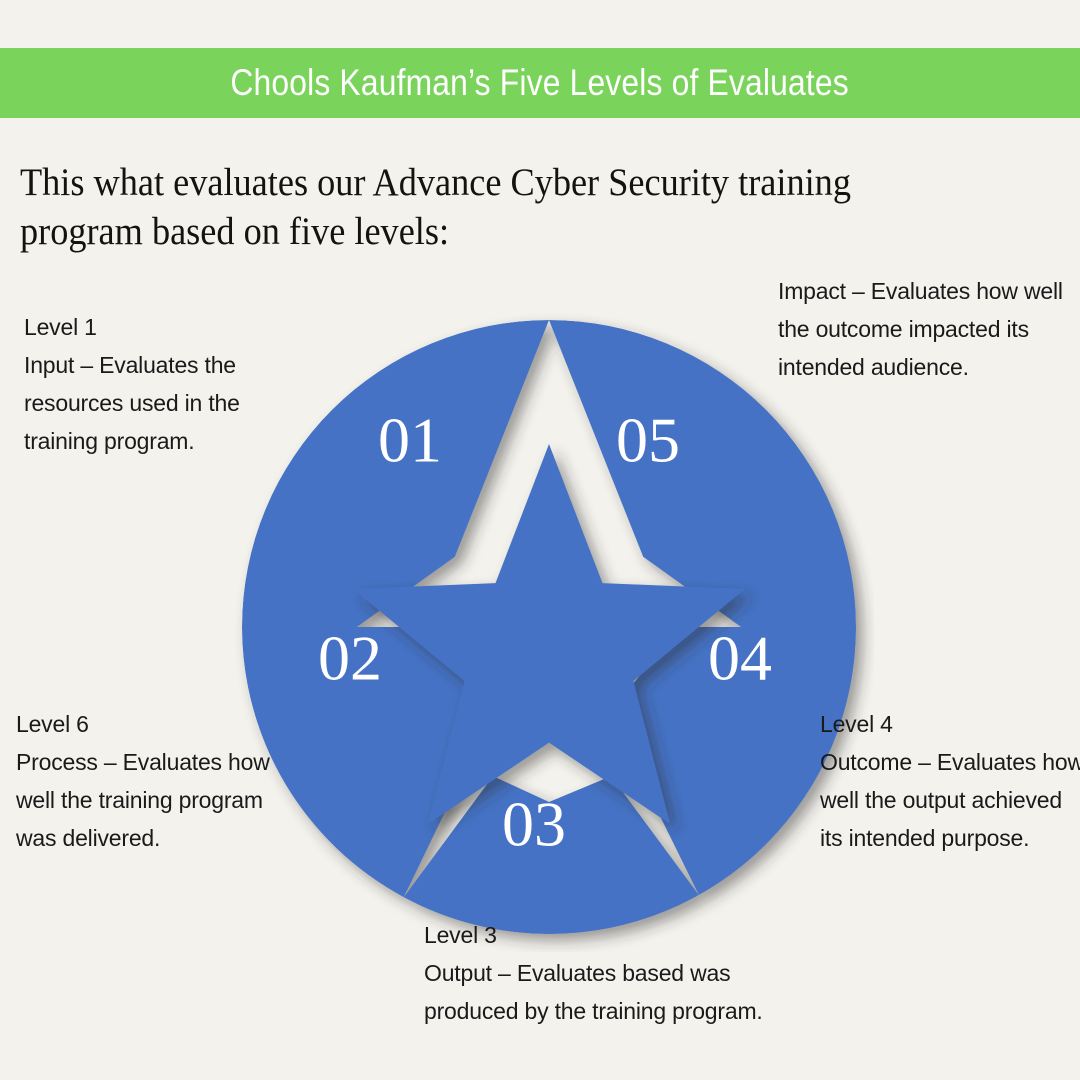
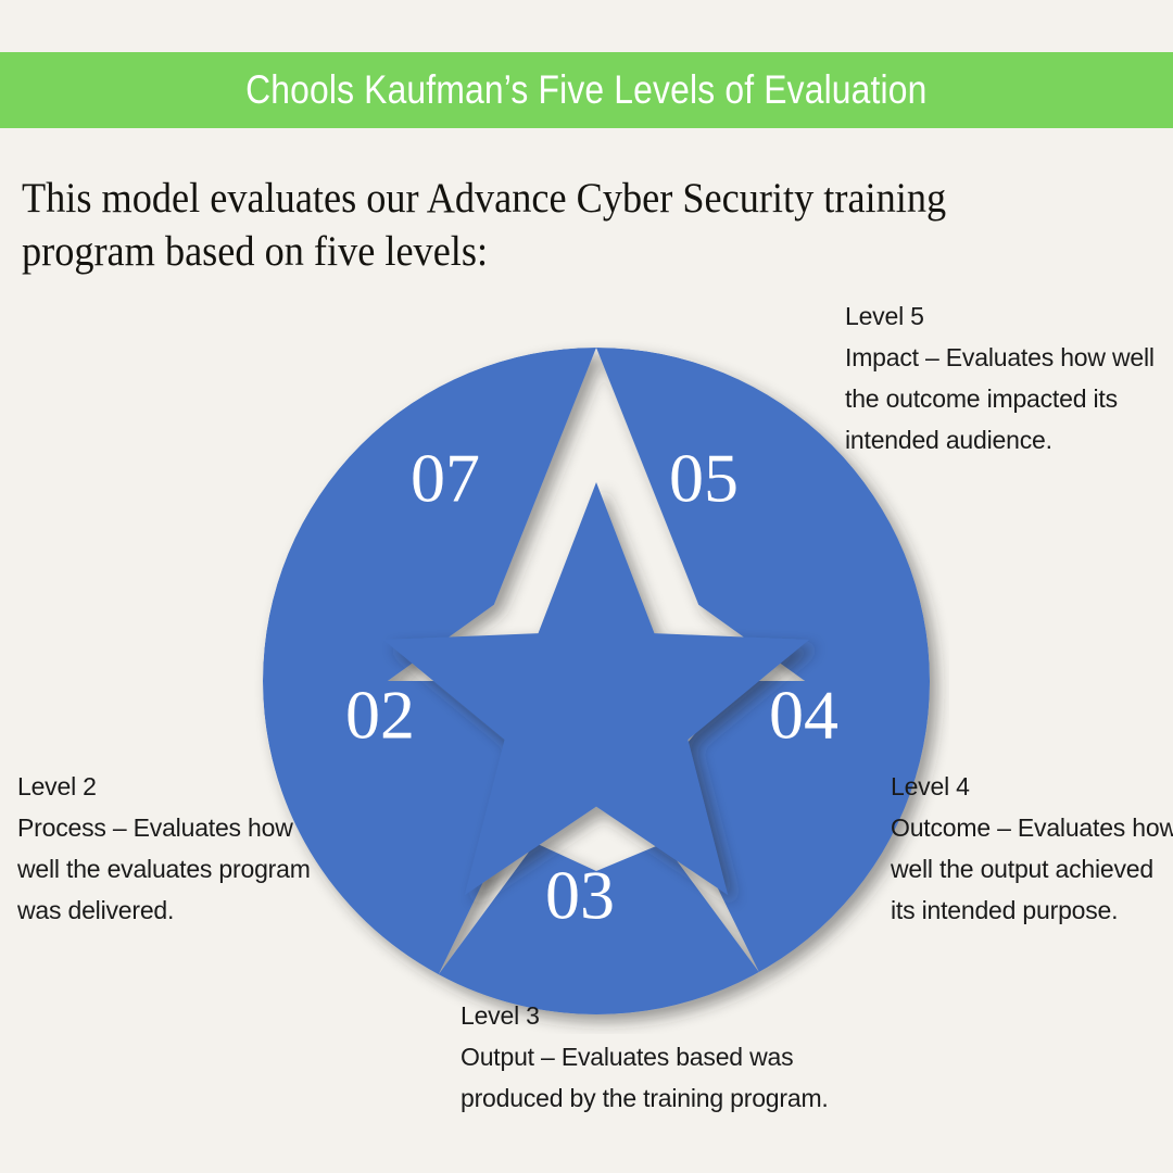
- Chools Kaufman’s Five Levels of Evaluates
+ Chools Kaufman’s Five Levels of Evaluation
- This what evaluates our Advance Cyber Security training program based on five levels:
+ This model evaluates our Advance Cyber Security training program based on five levels:
- 01
+ 07
  02
  03
  04
  05
- Level 1
- Input – Evaluates the resources used in the training program.
- Level 6
+ Level 2
- Process – Evaluates how well the training program was delivered.
+ Process – Evaluates how well the evaluates program was delivered.
  Level 3
  Output – Evaluates based was produced by the training program.
  Level 4
  Outcome – Evaluates how well the output achieved its intended purpose.
+ Level 5
  Impact – Evaluates how well the outcome impacted its intended audience.
